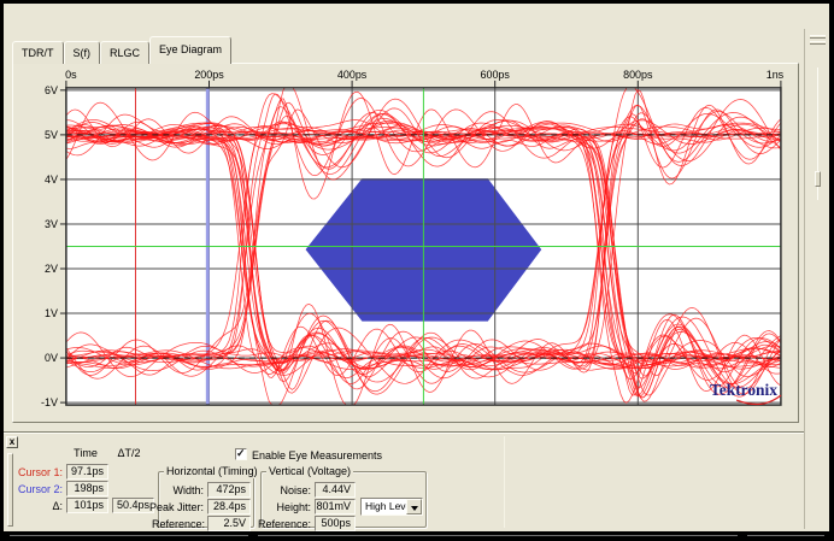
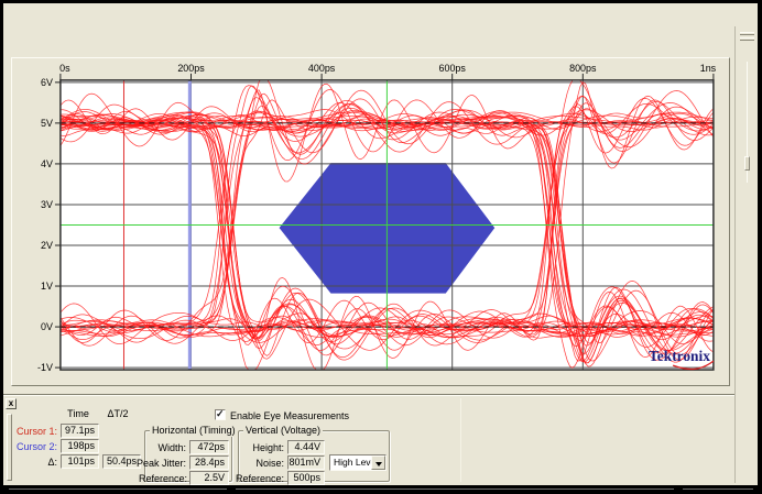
- TDR/T
- S(f)
- RLGC
- Eye Diagram
  0s
  200ps
  400ps
  600ps
  800ps
  1ns
  6V
  5V
  4V
  3V
  2V
  1V
  0V
  -1V
  Tektronix
  x
  Time
  ΔT/2
  Cursor 1:
  97.1ps
  Cursor 2:
  198ps
  Δ:
  101ps
  50.4ps
  ✓
  Enable Eye Measurements
  Horizontal (Timing)
  Width:
  472ps
  Peak Jitter:
  28.4ps
  Reference:
  2.5V
  Vertical (Voltage)
- Noise:
+ Height:
  4.44V
- Height:
+ Noise:
  801mV
  Reference:
  500ps
  High Lev
